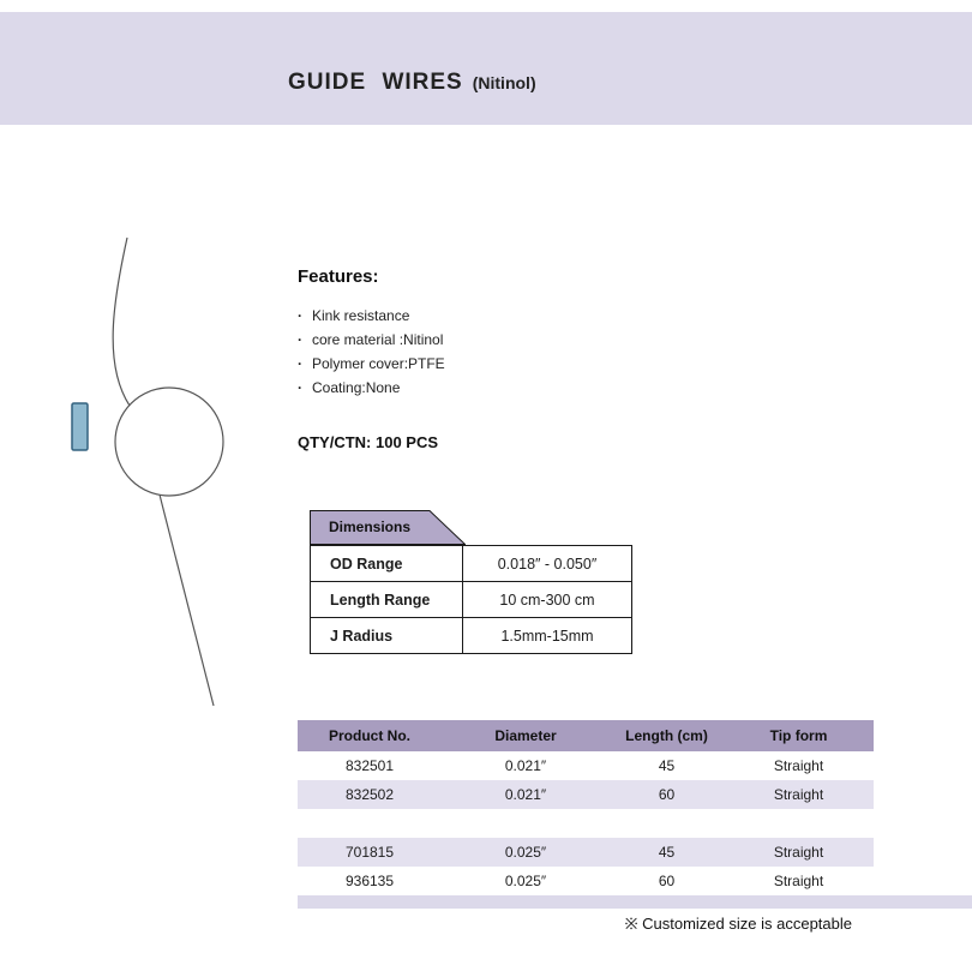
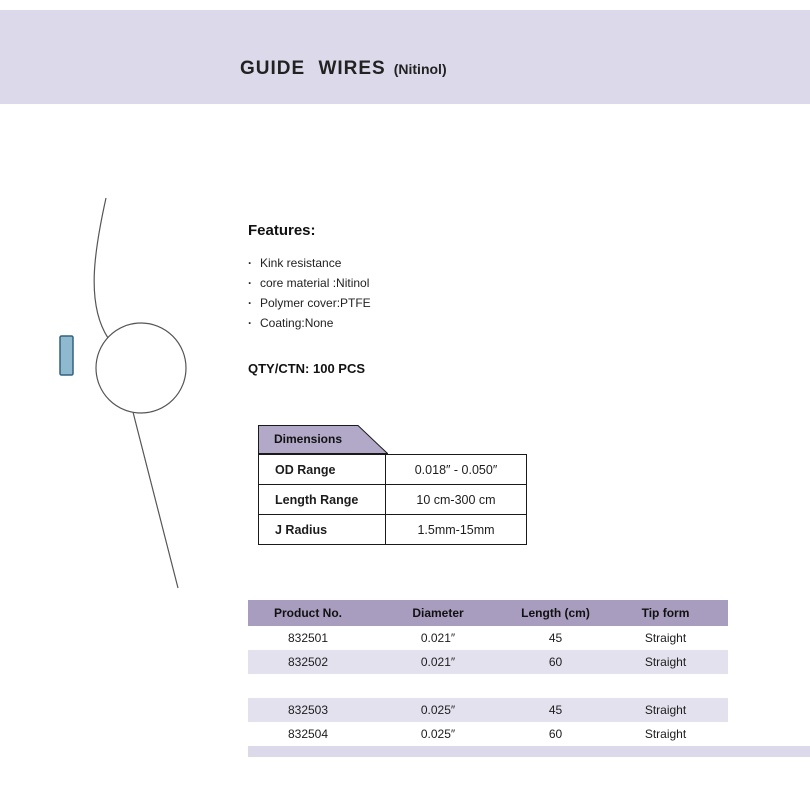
  GUIDE WIRES
  (Nitinol)
  Features:
  · Kink resistance
  · core material :Nitinol
  · Polymer cover:PTFE
  · Coating:None
  QTY/CTN: 100 PCS
  Dimensions
  OD Range
  0.018″ - 0.050″
  Length Range
  10 cm-300 cm
  J Radius
  1.5mm-15mm
  Product No.
  Diameter
  Length (cm)
  Tip form
  832501
  0.021″
  45
  Straight
  832502
  0.021″
  60
  Straight
- 701815
+ 832503
  0.025″
  45
  Straight
- 936135
+ 832504
  0.025″
  60
  Straight
- ※ Customized size is acceptable
